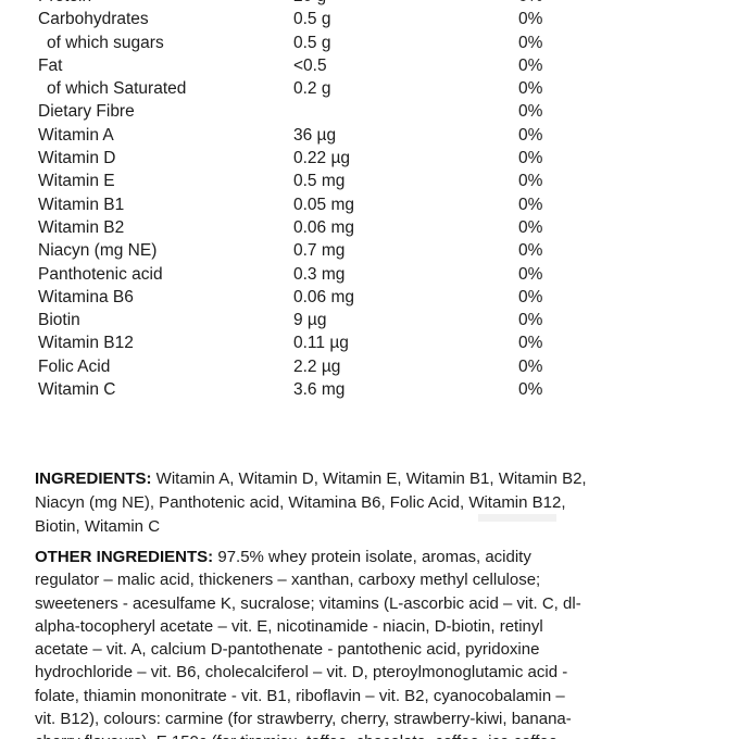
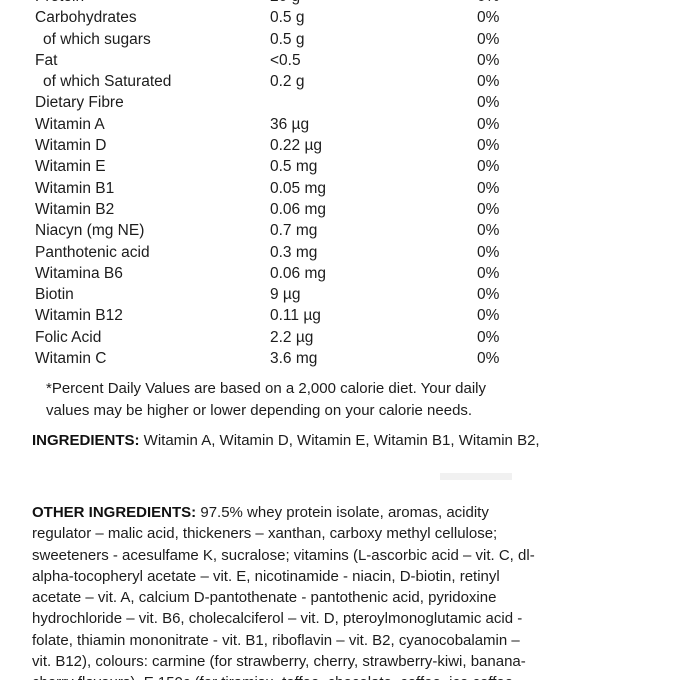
  Carbohydrates
  0.5 g
  0%
  of which sugars
  0.5 g
  0%
  Fat
  <0.5
  0%
  of which Saturated
  0.2 g
  0%
  Dietary Fibre
  0%
  Witamin A
  36 µg
  0%
  Witamin D
  0.22 µg
  0%
  Witamin E
  0.5 mg
  0%
  Witamin B1
  0.05 mg
  0%
  Witamin B2
  0.06 mg
  0%
  Niacyn (mg NE)
  0.7 mg
  0%
  Panthotenic acid
  0.3 mg
  0%
  Witamina B6
  0.06 mg
  0%
  Biotin
  9 µg
  0%
  Witamin B12
  0.11 µg
  0%
  Folic Acid
  2.2 µg
  0%
  Witamin C
  3.6 mg
  0%
+ *Percent Daily Values are based on a 2,000 calorie diet. Your daily
+ values may be higher or lower depending on your calorie needs.
  INGREDIENTS: Witamin A, Witamin D, Witamin E, Witamin B1, Witamin B2,
- Niacyn (mg NE), Panthotenic acid, Witamina B6, Folic Acid, Witamin B12,
- Biotin, Witamin C
  OTHER INGREDIENTS: 97.5% whey protein isolate, aromas, acidity
  regulator – malic acid, thickeners – xanthan, carboxy methyl cellulose;
  sweeteners - acesulfame K, sucralose; vitamins (L-ascorbic acid – vit. C, dl-
  alpha-tocopheryl acetate – vit. E, nicotinamide - niacin, D-biotin, retinyl
  acetate – vit. A, calcium D-pantothenate - pantothenic acid, pyridoxine
  hydrochloride – vit. B6, cholecalciferol – vit. D, pteroylmonoglutamic acid -
  folate, thiamin mononitrate - vit. B1, riboflavin – vit. B2, cyanocobalamin –
  vit. B12), colours: carmine (for strawberry, cherry, strawberry-kiwi, banana-
